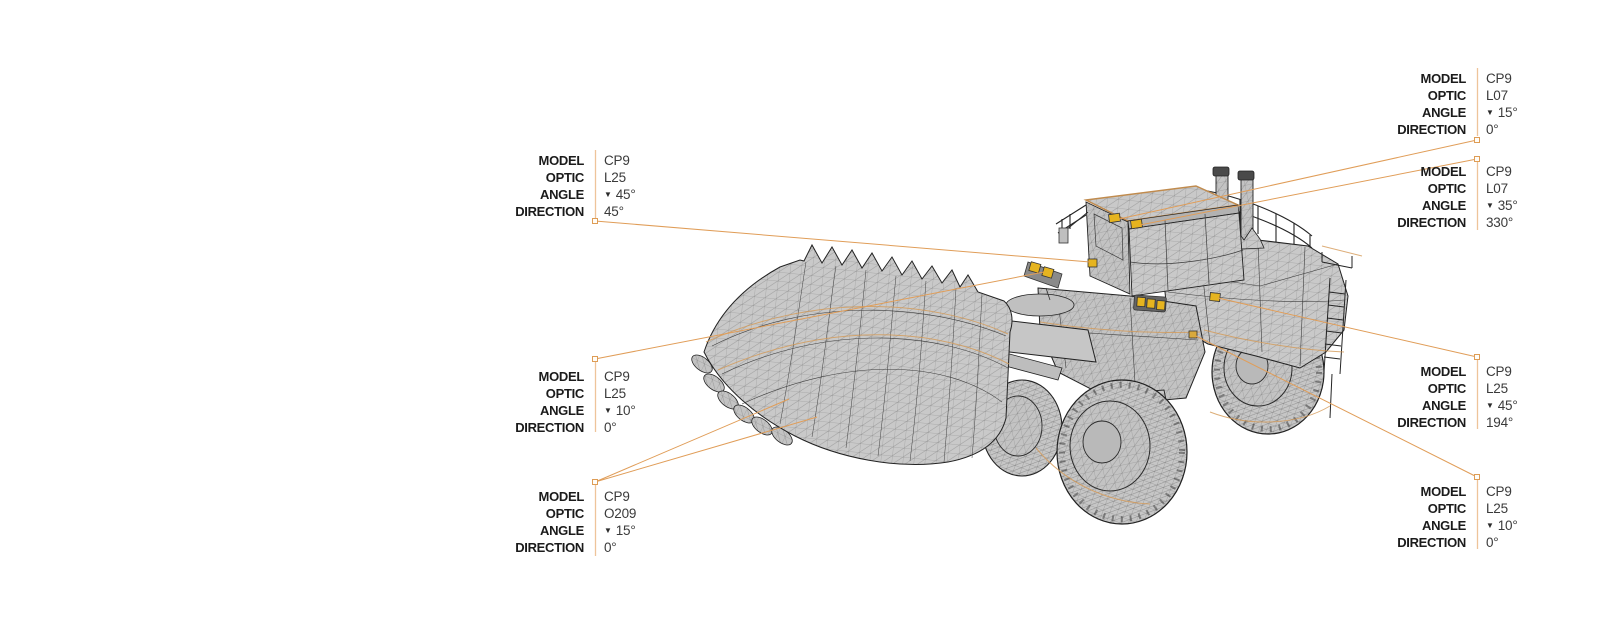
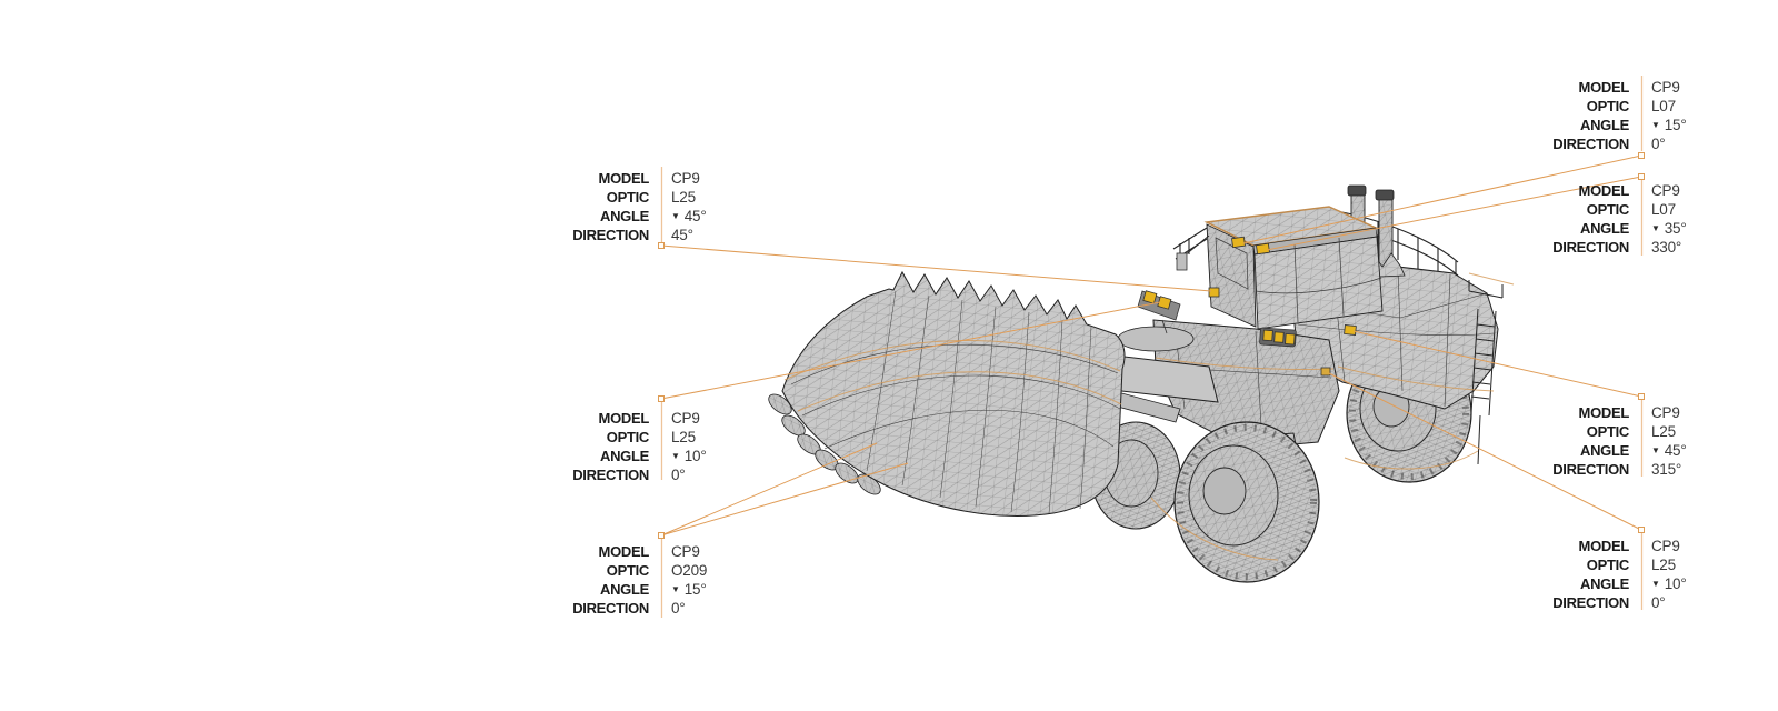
  MODEL
  OPTIC
  ANGLE
  DIRECTION
  CP9
  L25
  ▼ 45°
  45°
  MODEL
  OPTIC
  ANGLE
  DIRECTION
  CP9
  L25
  ▼ 10°
  0°
  MODEL
  OPTIC
  ANGLE
  DIRECTION
  CP9
  O209
  ▼ 15°
  0°
  MODEL
  OPTIC
  ANGLE
  DIRECTION
  CP9
  L07
  ▼ 15°
  0°
  MODEL
  OPTIC
  ANGLE
  DIRECTION
  CP9
  L07
  ▼ 35°
  330°
  MODEL
  OPTIC
  ANGLE
  DIRECTION
  CP9
  L25
  ▼ 45°
- 194°
+ 315°
  MODEL
  OPTIC
  ANGLE
  DIRECTION
  CP9
  L25
  ▼ 10°
  0°
